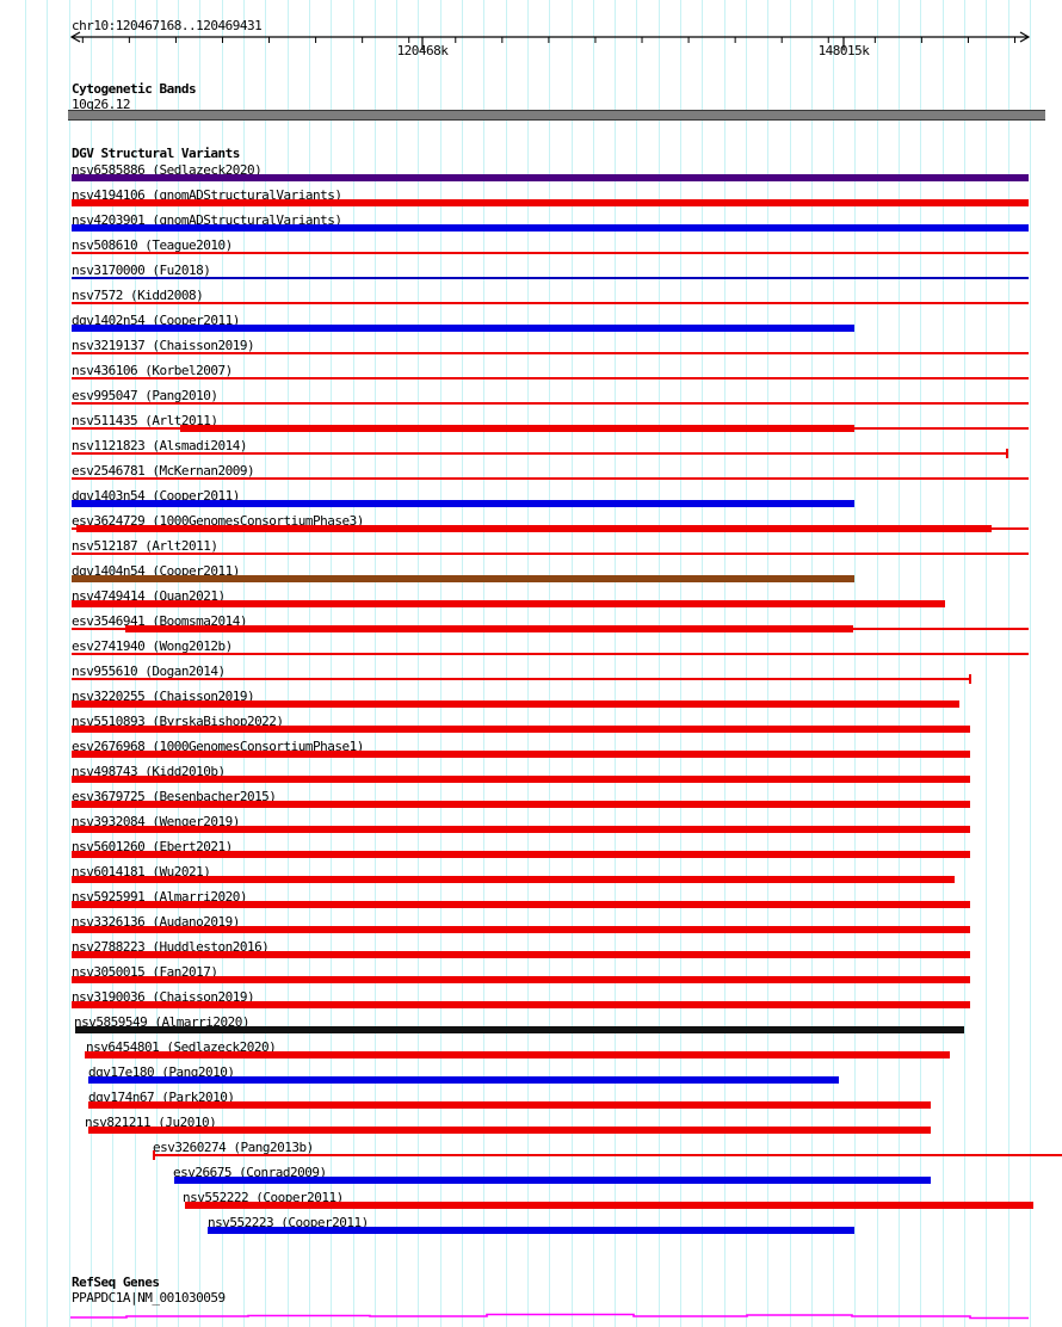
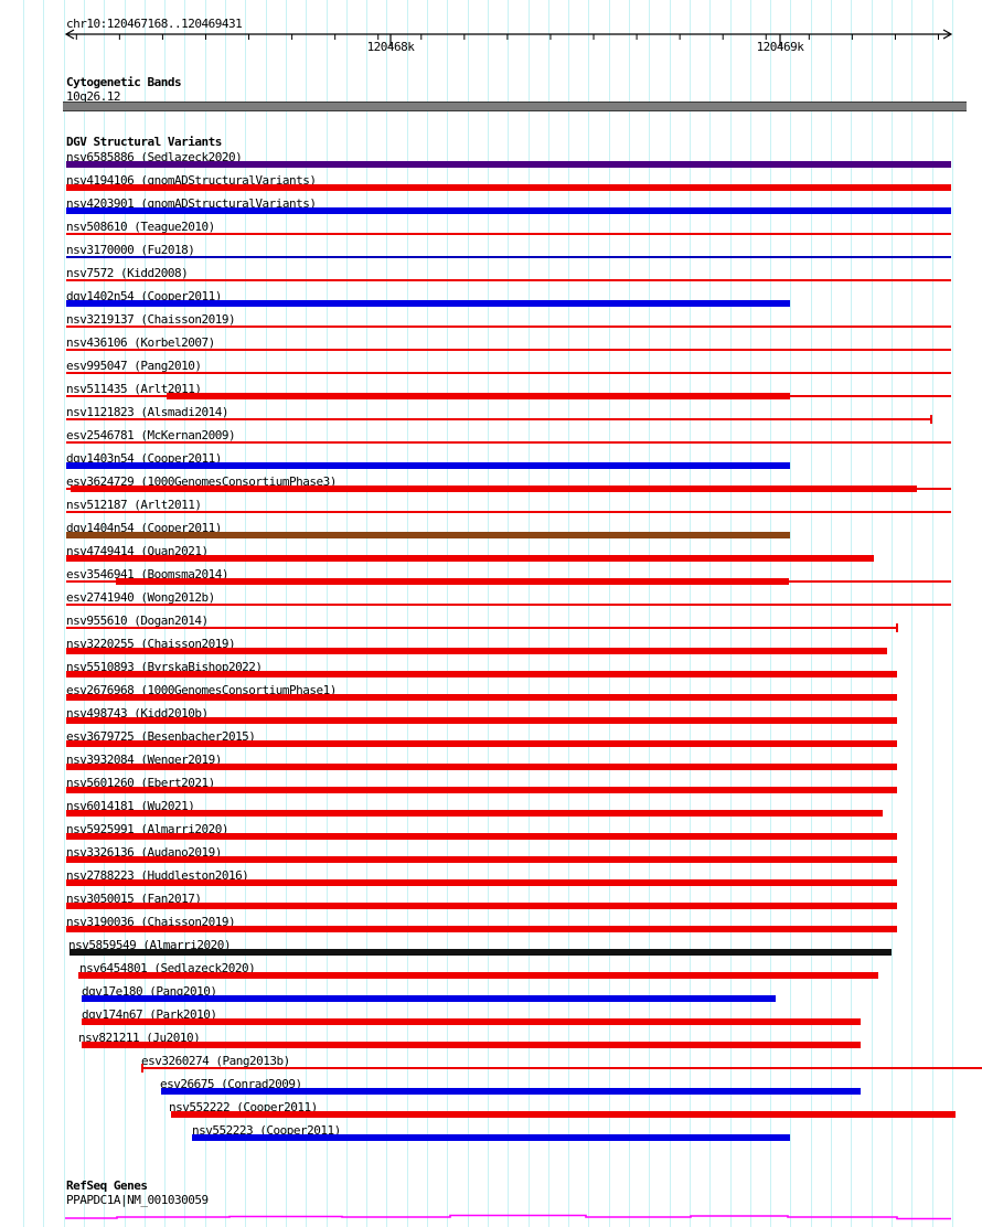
  chr10:120467168..120469431
  120468k
- 148015k
+ 120469k
  Cytogenetic Bands
  10q26.12
  DGV Structural Variants
  nsv6585886 (Sedlazeck2020)
  nsv4194106 (gnomADStructuralVariants)
  nsv4203901 (gnomADStructuralVariants)
  nsv508610 (Teague2010)
  nsv3170000 (Fu2018)
  nsv7572 (Kidd2008)
  dgv1402n54 (Cooper2011)
  nsv3219137 (Chaisson2019)
  nsv436106 (Korbel2007)
  esv995047 (Pang2010)
  nsv511435 (Arlt2011)
  nsv1121823 (Alsmadi2014)
  esv2546781 (McKernan2009)
  dgv1403n54 (Cooper2011)
  esv3624729 (1000GenomesConsortiumPhase3)
  nsv512187 (Arlt2011)
  dgv1404n54 (Cooper2011)
  nsv4749414 (Quan2021)
  esv3546941 (Boomsma2014)
  esv2741940 (Wong2012b)
  nsv955610 (Dogan2014)
  nsv3220255 (Chaisson2019)
  nsv5510893 (ByrskaBishop2022)
  esv2676968 (1000GenomesConsortiumPhase1)
  nsv498743 (Kidd2010b)
  esv3679725 (Besenbacher2015)
  nsv3932084 (Wenger2019)
  nsv5601260 (Ebert2021)
  nsv6014181 (Wu2021)
  nsv5925991 (Almarri2020)
  nsv3326136 (Audano2019)
  nsv2788223 (Huddleston2016)
  nsv3050015 (Fan2017)
  nsv3190036 (Chaisson2019)
  nsv5859549 (Almarri2020)
  nsv6454801 (Sedlazeck2020)
  dgv17e180 (Pang2010)
  dgv174n67 (Park2010)
  nsv821211 (Ju2010)
  esv3260274 (Pang2013b)
  esv26675 (Conrad2009)
  nsv552222 (Cooper2011)
  nsv552223 (Cooper2011)
  RefSeq Genes
  PPAPDC1A|NM_001030059
